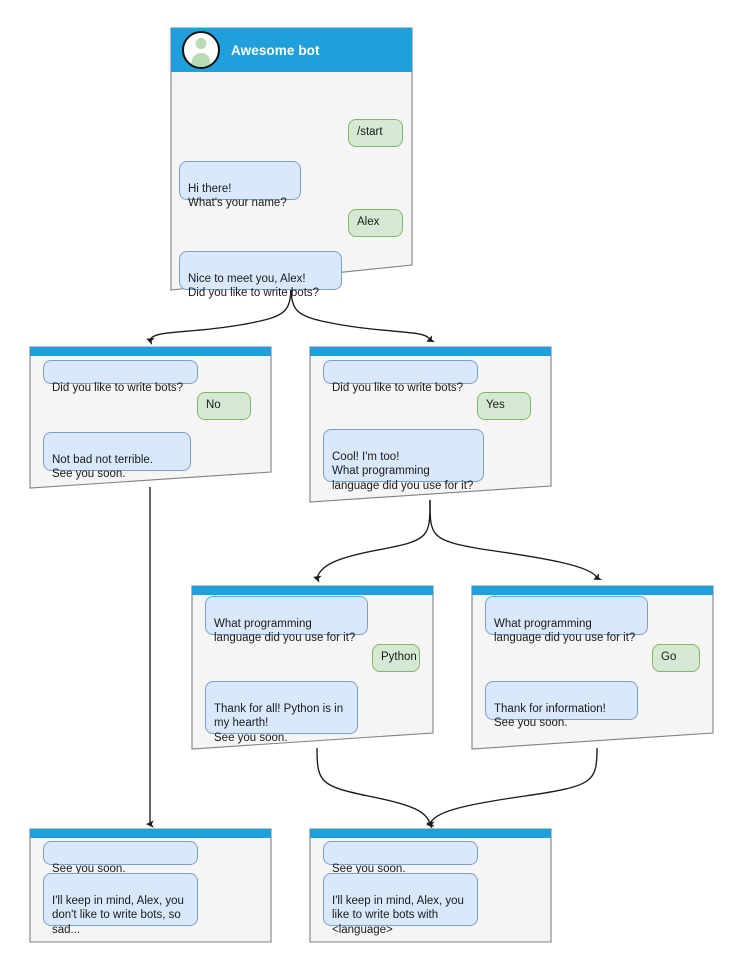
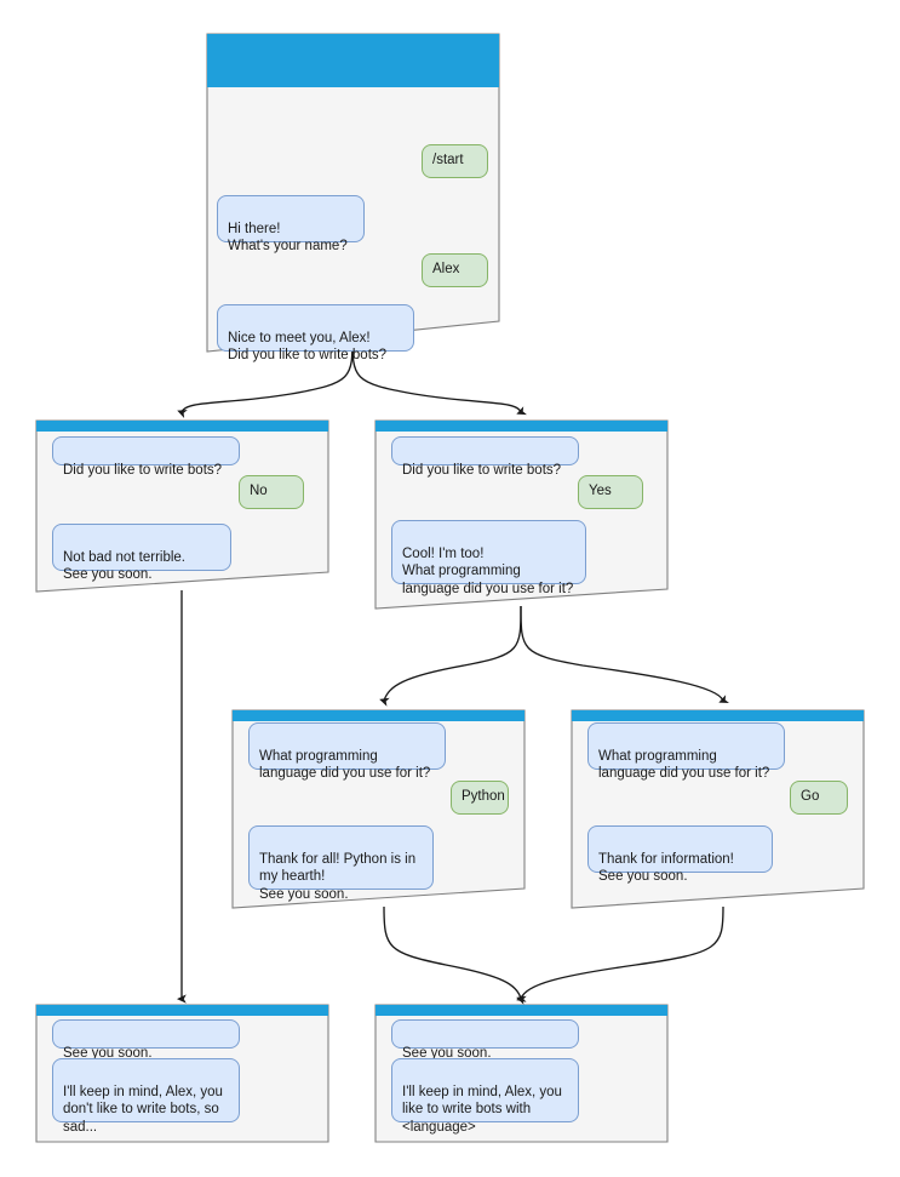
- Awesome bot
  /start
  Hi there!
  What's your name?
  Alex
  Nice to meet you, Alex!
  Did you like to write bots?
  Did you like to write bots?
  No
  Not bad not terrible.
  See you soon.
  Did you like to write bots?
  Yes
  Cool! I'm too!
  What programming
  language did you use for it?
  What programming
  language did you use for it?
  Python
  Thank for all! Python is in
  my hearth!
  See you soon.
  What programming
  language did you use for it?
  Go
  Thank for information!
  See you soon.
  See you soon.
  I'll keep in mind, Alex, you
  don't like to write bots, so
  sad...
  See you soon.
  I'll keep in mind, Alex, you
  like to write bots with
  <language>
